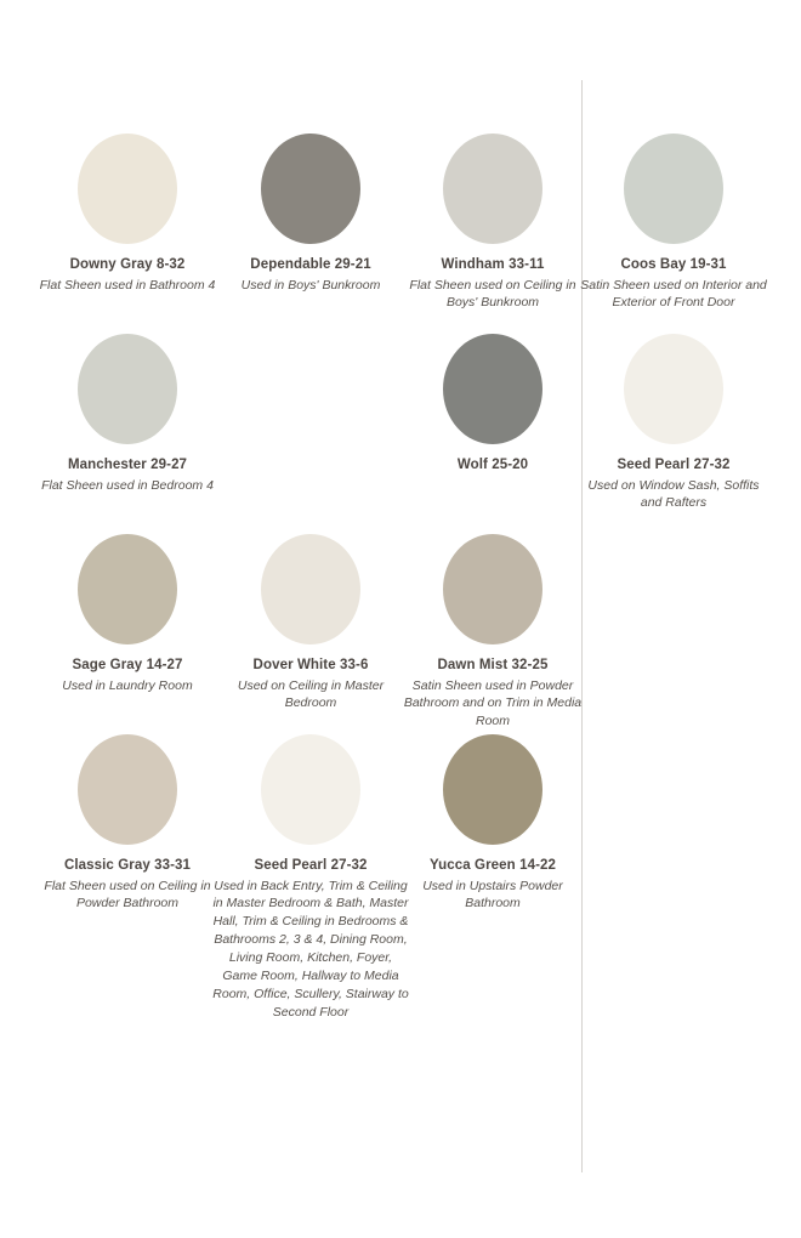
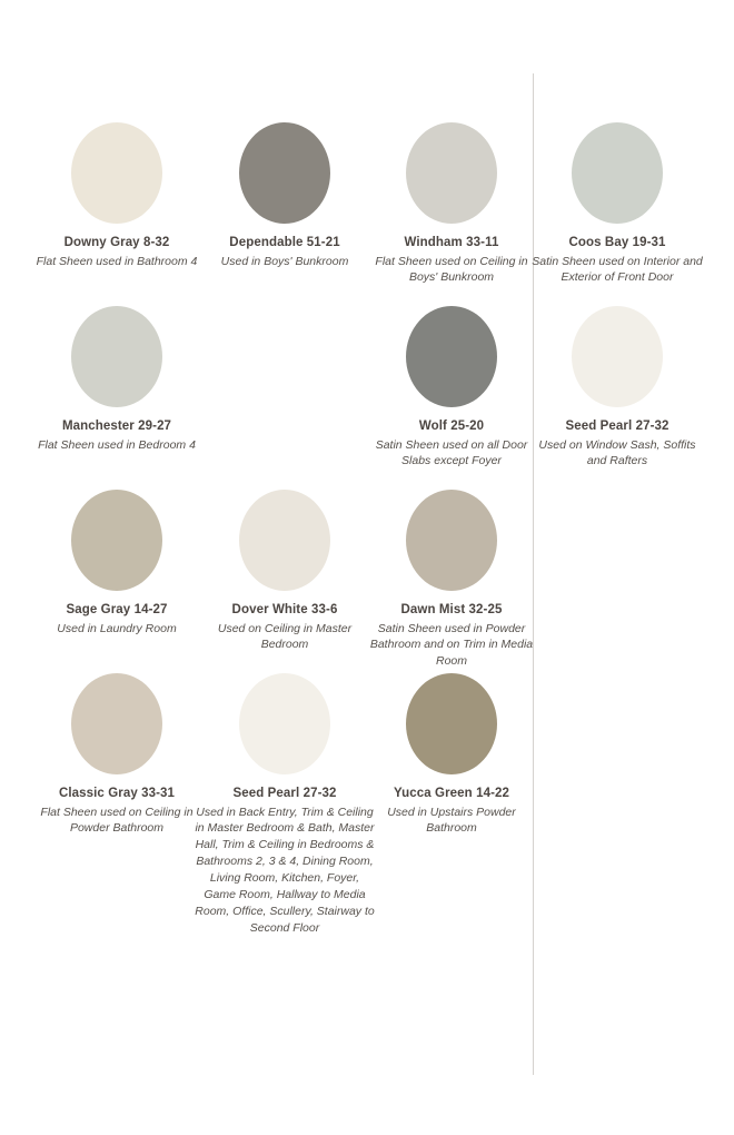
  Downy Gray 8-32
  Flat Sheen used in Bathroom 4
- Dependable 29-21
+ Dependable 51-21
  Used in Boys' Bunkroom
  Windham 33-11
  Flat Sheen used on Ceiling in Boys' Bunkroom
  Coos Bay 19-31
  Satin Sheen used on Interior and Exterior of Front Door
  Manchester 29-27
  Flat Sheen used in Bedroom 4
  Wolf 25-20
+ Satin Sheen used on all Door Slabs except Foyer
  Seed Pearl 27-32
  Used on Window Sash, Soffits and Rafters
  Sage Gray 14-27
  Used in Laundry Room
  Dover White 33-6
  Used on Ceiling in Master Bedroom
  Dawn Mist 32-25
  Satin Sheen used in Powder Bathroom and on Trim in Media Room
  Classic Gray 33-31
  Flat Sheen used on Ceiling in Powder Bathroom
  Seed Pearl 27-32
  Used in Back Entry, Trim & Ceiling in Master Bedroom & Bath, Master Hall, Trim & Ceiling in Bedrooms & Bathrooms 2, 3 & 4, Dining Room, Living Room, Kitchen, Foyer, Game Room, Hallway to Media Room, Office, Scullery, Stairway to Second Floor
  Yucca Green 14-22
  Used in Upstairs Powder Bathroom
